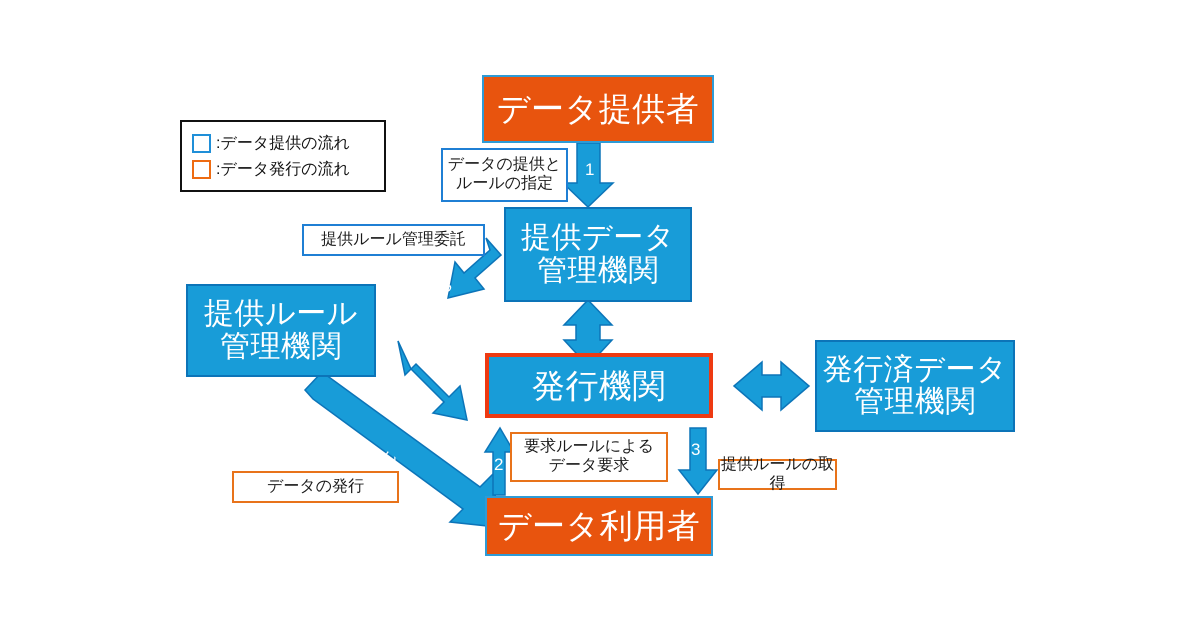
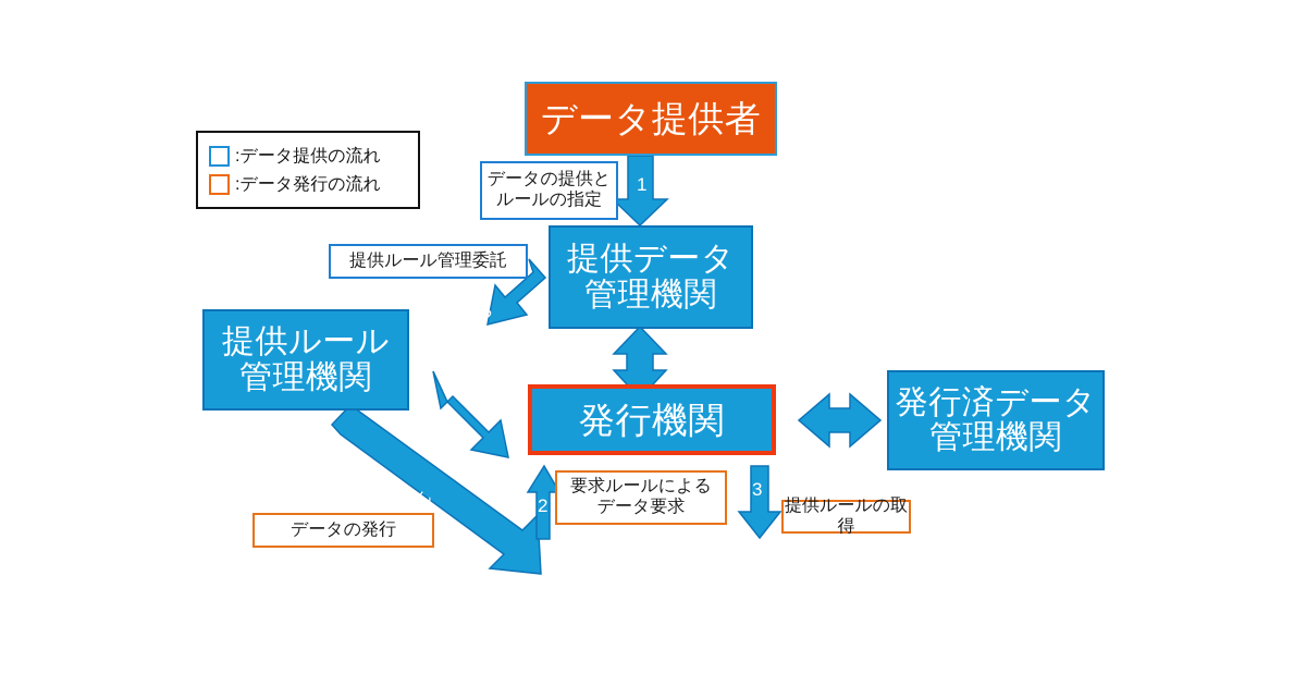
  :データ提供の流れ
  :データ発行の流れ
  データ提供者
  提供データ
  管理機関
  提供ルール
  管理機関
  発行機関
  発行済データ
  管理機関
- データ利用者
  データの提供と
  ルールの指定
  提供ルール管理委託
  データの発行
  要求ルールによる
  データ要求
  提供ルールの取得
  1
  2
  3
